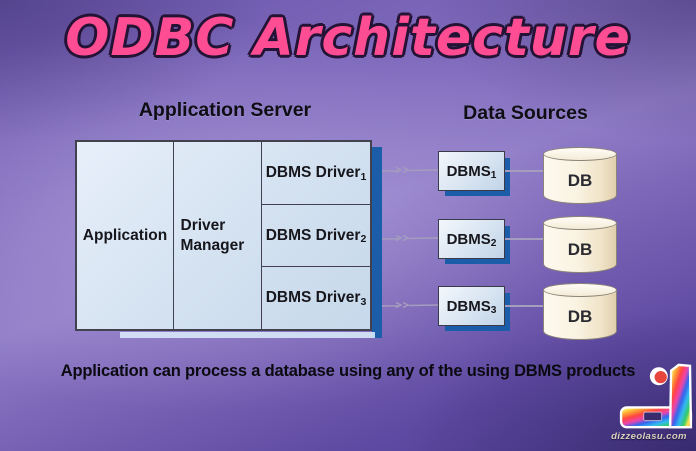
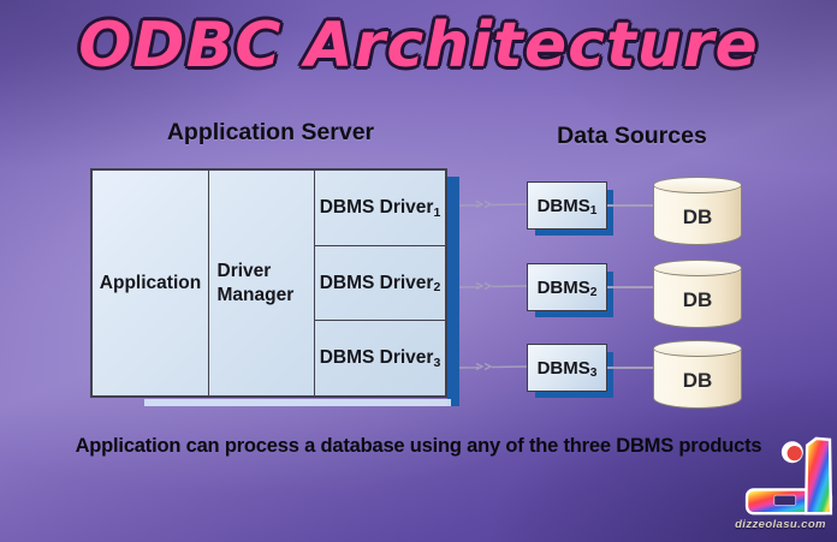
  ODBC Architecture
  Application Server
  Data Sources
  Application
  Driver Manager
  DBMS Driver1
  DBMS Driver2
  DBMS Driver3
  DBMS1
  DBMS2
  DBMS3
  DB
  DB
  DB
- Application can process a database using any of the using DBMS products
+ Application can process a database using any of the three DBMS products
  dizzeolasu.com
